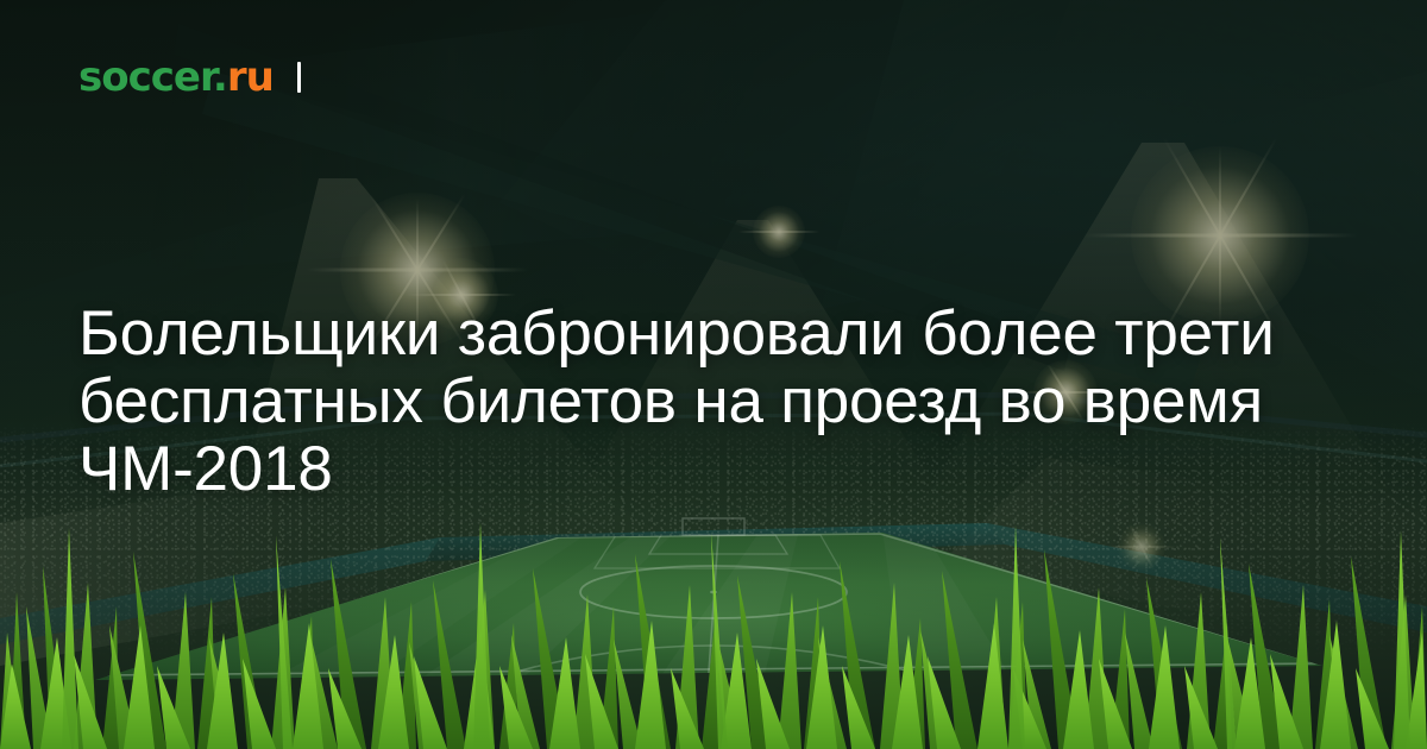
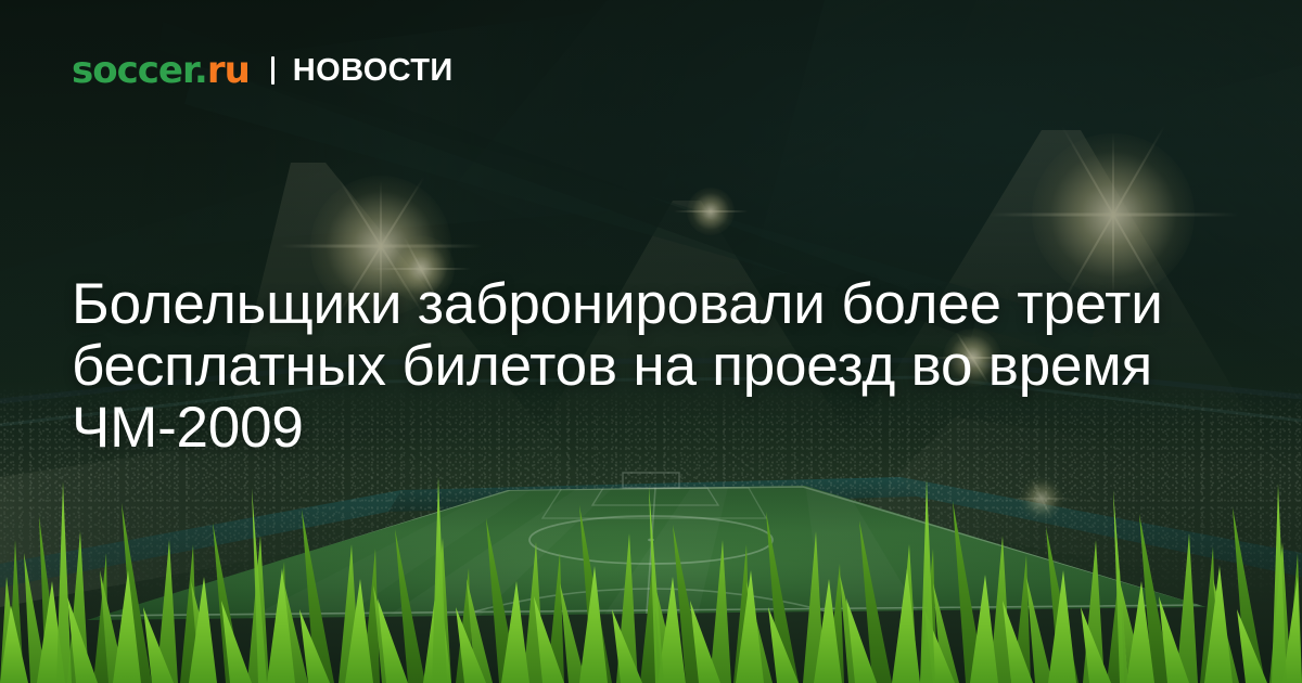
  soccer.ru
+ НОВОСТИ
- Болельщики забронировали более трети бесплатных билетов на проезд во время ЧМ-2018
+ Болельщики забронировали более трети бесплатных билетов на проезд во время ЧМ-2009
